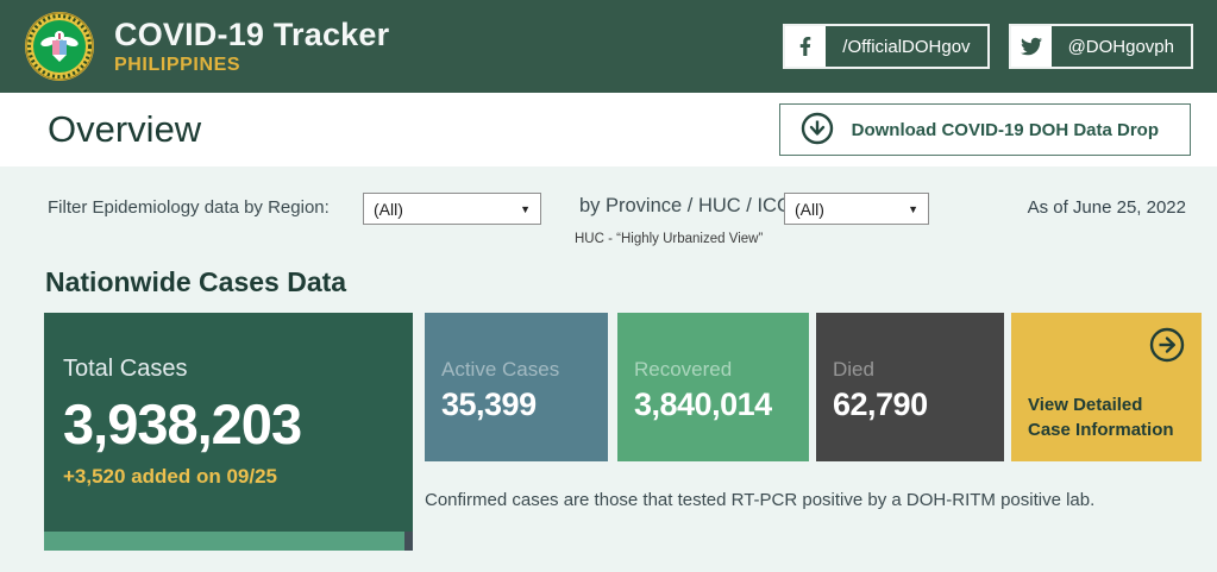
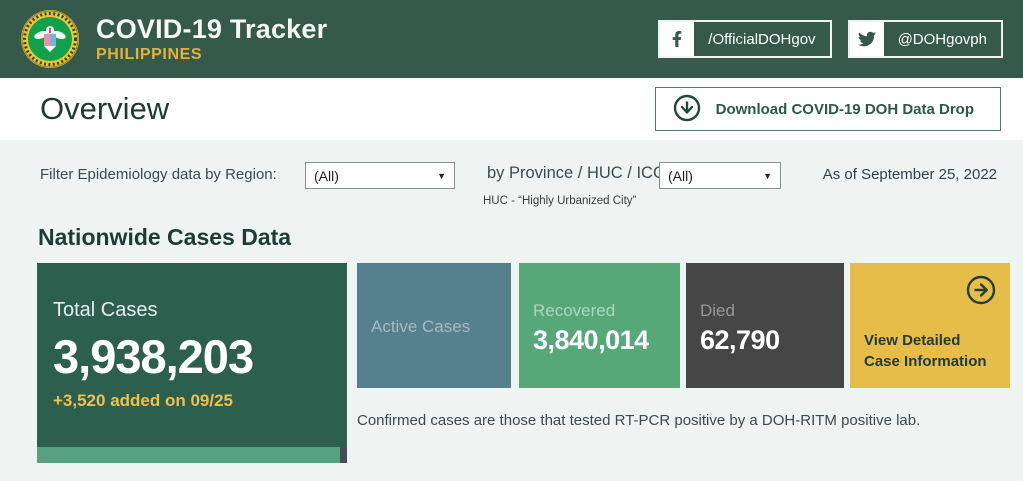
  COVID-19 Tracker
  PHILIPPINES
  /OfficialDOHgov
  @DOHgovph
  Overview
  Download COVID-19 DOH Data Drop
  Filter Epidemiology data by Region:
  (All)
  ▼
  by Province / HUC / IC
  (All)
  ▼
- As of June 25, 2022
+ As of September 25, 2022
- HUC - “Highly Urbanized View”
+ HUC - “Highly Urbanized City”
  Nationwide Cases Data
  Total Cases
  3,938,203
  +3,520 added on 09/25
  Active Cases
- 35,399
  Recovered
  3,840,014
  Died
  62,790
  View Detailed
  Case Information
  Confirmed cases are those that tested RT-PCR positive by a DOH-RITM positive lab.
